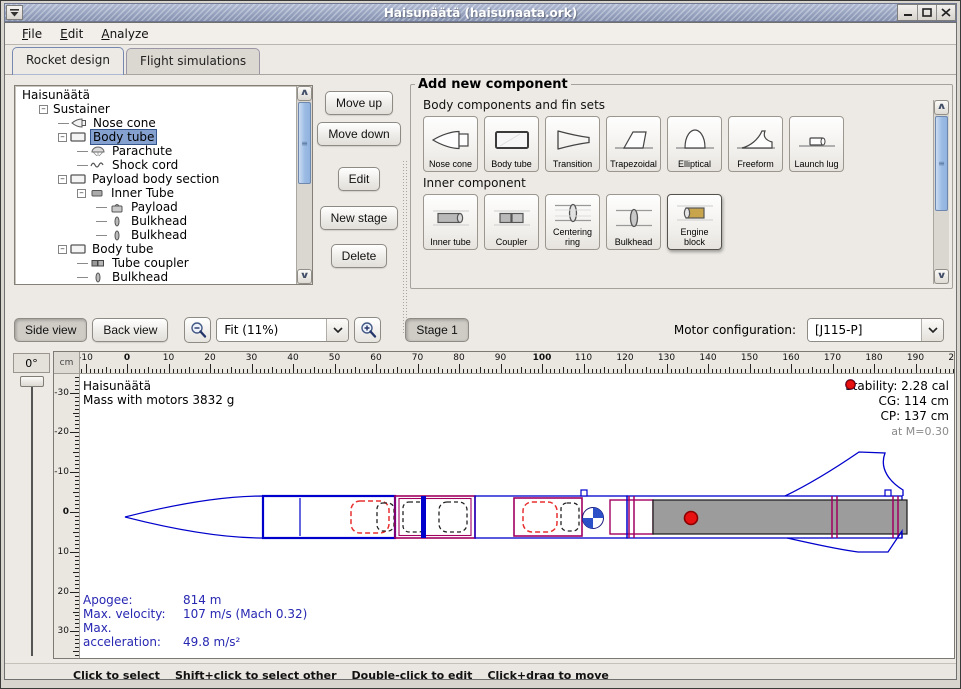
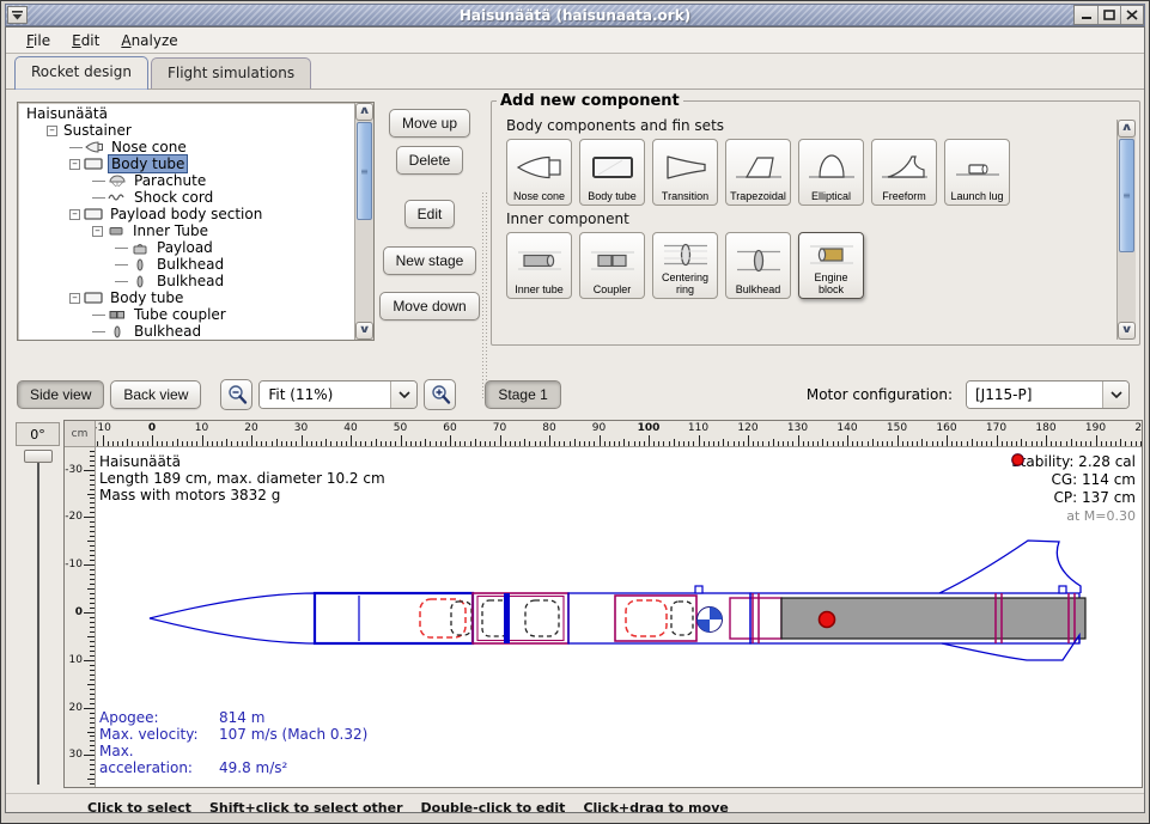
  Haisunäätä (haisunaata.ork)
  File
  Edit
  Analyze
  Rocket design
  Flight simulations
  Haisunäätä
  –
  Sustainer
  Nose cone
  –
  Body tube
  Parachute
  Shock cord
  –
  Payload body section
  –
  Inner Tube
  Payload
  Bulkhead
  Bulkhead
  –
  Body tube
  Tube coupler
  Bulkhead
  ∧
  ≡
  ∨
  Move up
- Move down
+ Delete
  Edit
  New stage
- Delete
+ Move down
  Add new component
  Body components and fin sets
  Nose cone
  Body tube
  Transition
  Trapezoidal
  Elliptical
  Freeform
  Launch lug
  Inner component
  Inner tube
  Coupler
  Centering ring
  Bulkhead
  Engine block
  ∧
  ≡
  ∨
  Side view
  Back view
  Fit (11%)
  Stage 1
  Motor configuration:
  [J115-P]
  0°
  cm
  -10
  0
  10
  20
  30
  40
  50
  60
  70
  80
  90
  100
  110
  120
  130
  140
  150
  160
  170
  180
  190
  -30
  -20
  -10
  0
  10
  20
  30
  Haisunäätä
+ Length 189 cm, max. diameter 10.2 cm
  Mass with motors 3832 g
  ability: 2.28 cal
  CG: 114 cm
  CP: 137 cm
  at M=0.30
  Apogee: 814 m
  Max. velocity: 107 m/s (Mach 0.32)
  Max. acceleration: 49.8 m/s²
  Click to select
  Shift+click to select other
  Double-click to edit
  Click+drag to move
